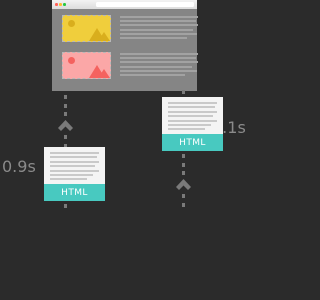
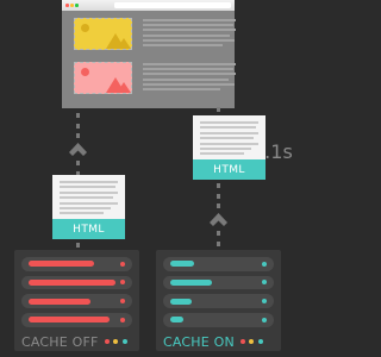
- 0.9s
  HTML
  .1s
  HTML
+ CACHE OFF
+ CACHE ON
